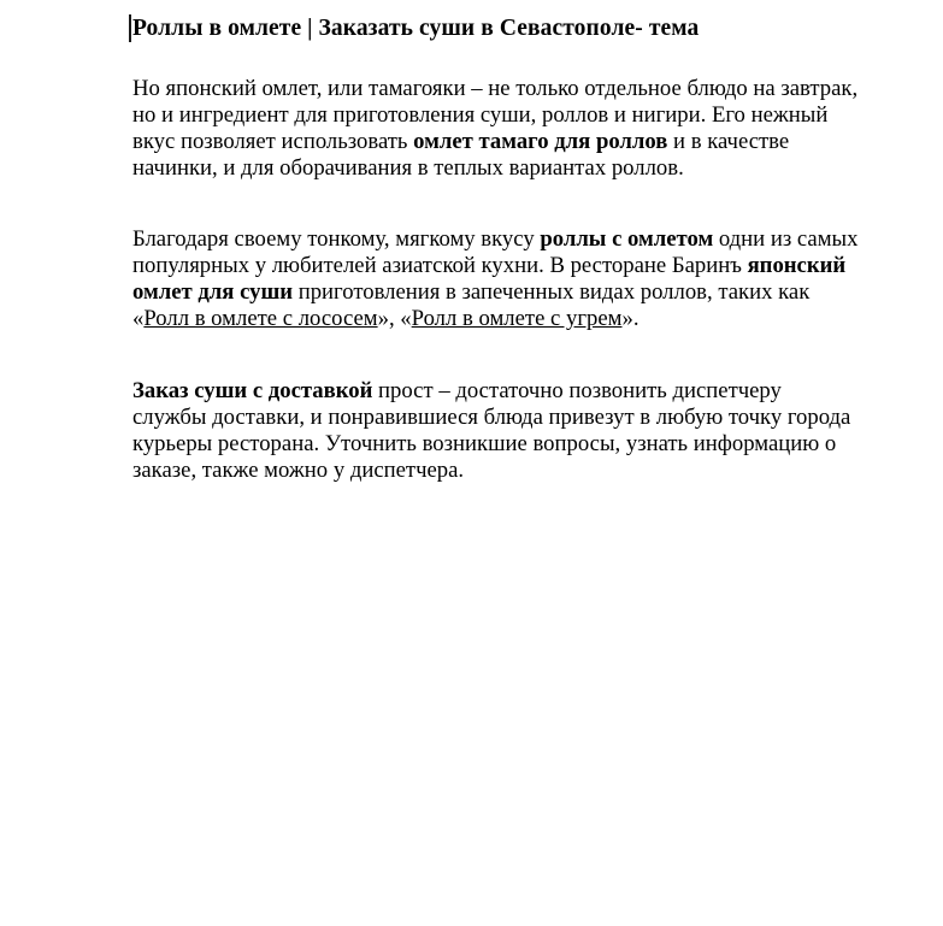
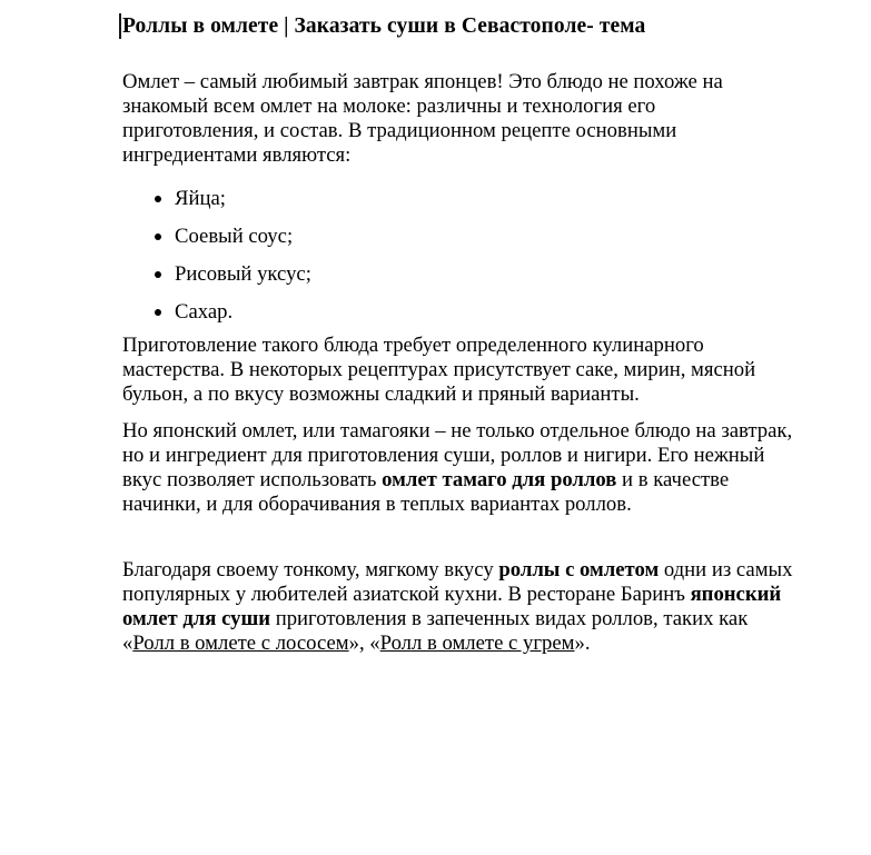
  Роллы в омлете | Заказать суши в Севастополе- тема
+ Омлет – самый любимый завтрак японцев! Это блюдо не похоже на знакомый всем омлет на молоке: различны и технология его приготовления, и состав. В традиционном рецепте основными ингредиентами являются:
+ Яйца;
+ Соевый соус;
+ Рисовый уксус;
+ Сахар.
+ Приготовление такого блюда требует определенного кулинарного мастерства. В некоторых рецептурах присутствует саке, мирин, мясной бульон, а по вкусу возможны сладкий и пряный варианты.
  Но японский омлет, или тамагояки – не только отдельное блюдо на завтрак, но и ингредиент для приготовления суши, роллов и нигири. Его нежный вкус позволяет использовать омлет тамаго для роллов и в качестве начинки, и для оборачивания в теплых вариантах роллов.
  Благодаря своему тонкому, мягкому вкусу роллы с омлетом одни из самых популярных у любителей азиатской кухни. В ресторане Баринъ японский омлет для суши приготовления в запеченных видах роллов, таких как «Ролл в омлете с лососем», «Ролл в омлете с угрем».
- Заказ суши с доставкой прост – достаточно позвонить диспетчеру службы доставки, и понравившиеся блюда привезут в любую точку города курьеры ресторана. Уточнить возникшие вопросы, узнать информацию о заказе, также можно у диспетчера.
